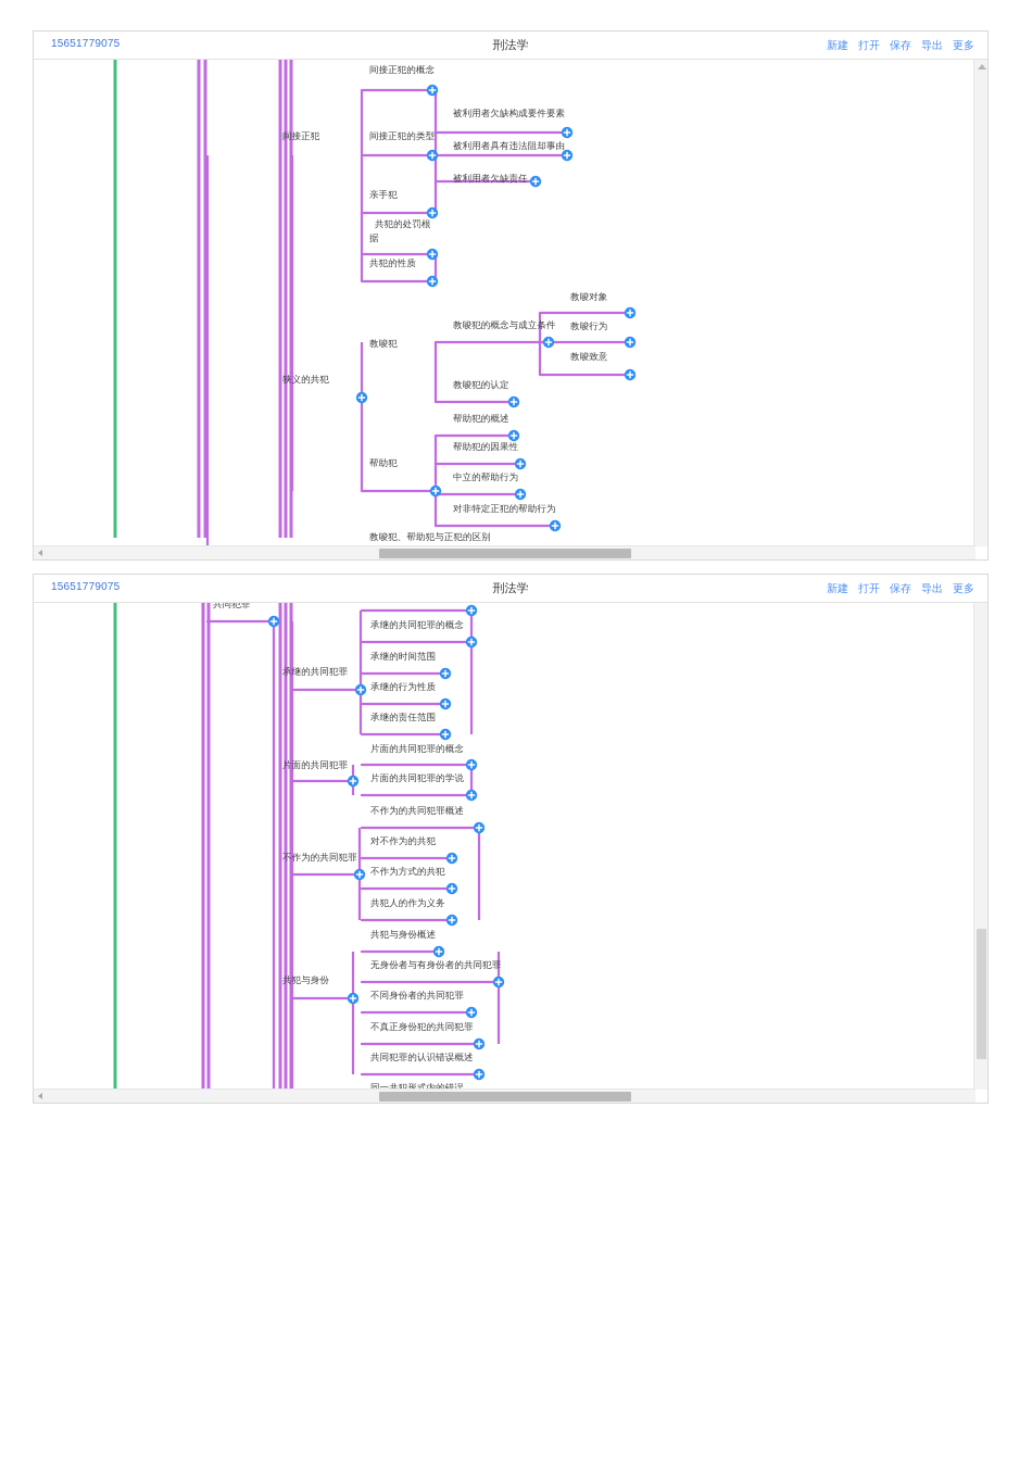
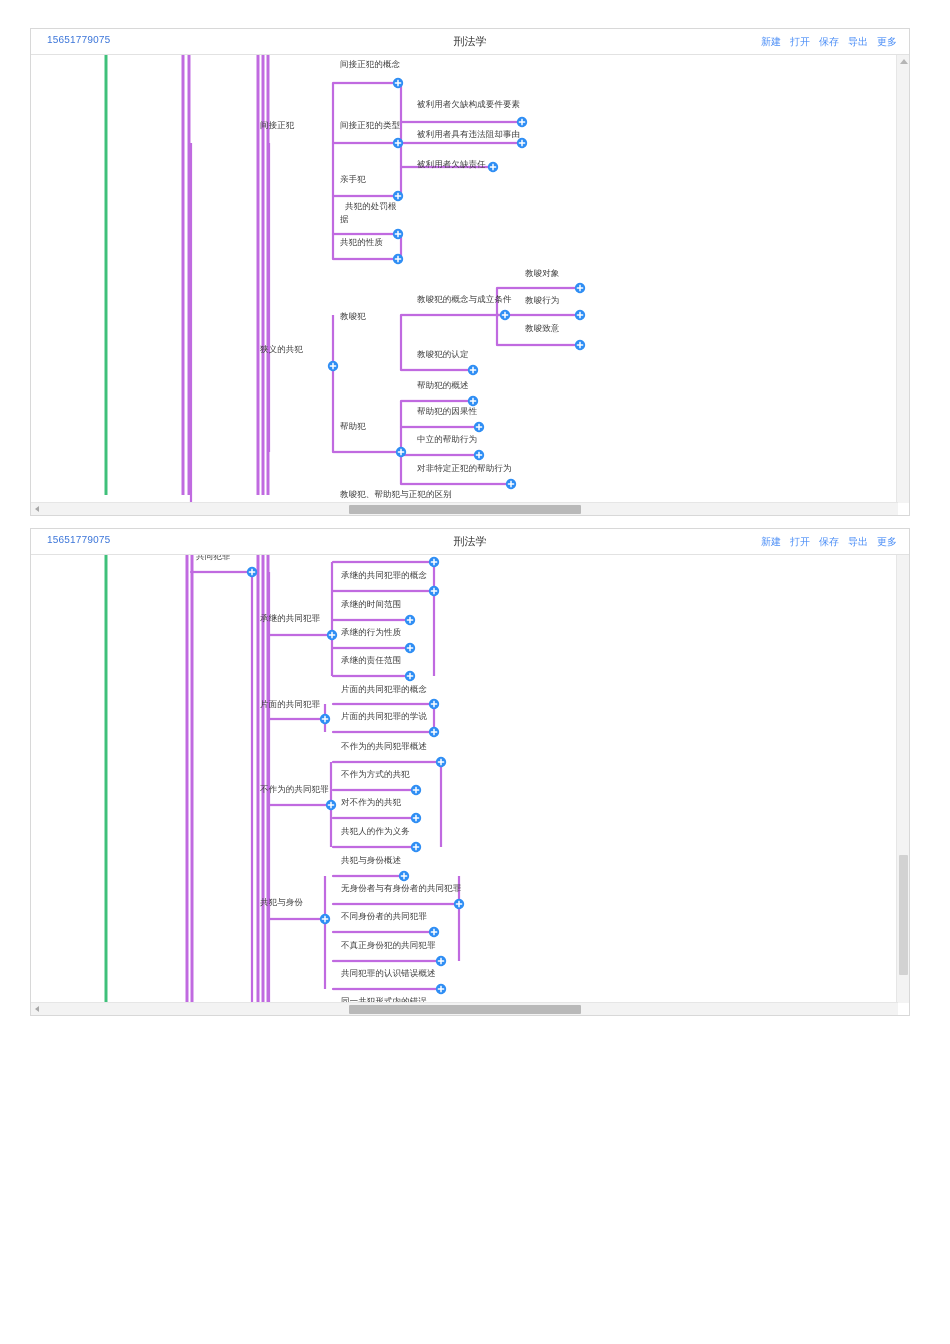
  15651779075
  刑法学
  新建
  打开
  保存
  导出
  更多
  间接正犯
  间接正犯的概念
  间接正犯的类型
  被利用者欠缺构成要件要素
  被利用者具有违法阻却事由
  被利用者欠缺责任
  亲手犯
  共犯的处罚根
  据
  共犯的性质
  狭义的共犯
  教唆犯
  教唆犯的概念与成立条件
  教唆对象
  教唆行为
  教唆致意
  教唆犯的认定
  帮助犯的概述
  帮助犯的因果性
  中立的帮助行为
  对非特定正犯的帮助行为
  帮助犯
  教唆犯、帮助犯与正犯的区别
  15651779075
  刑法学
  新建
  打开
  保存
  导出
  更多
  共同犯罪
  承继的共同犯罪的概念
  承继的时间范围
  承继的共同犯罪
  承继的行为性质
  承继的责任范围
  片面的共同犯罪的概念
  片面的共同犯罪
  片面的共同犯罪的学说
  不作为的共同犯罪概述
- 对不作为的共犯
+ 不作为方式的共犯
  不作为的共同犯罪
- 不作为方式的共犯
+ 对不作为的共犯
  共犯人的作为义务
  共犯与身份概述
  无身份者与有身份者的共同犯罪
  共犯与身份
  不同身份者的共同犯罪
  不真正身份犯的共同犯罪
  共同犯罪的认识错误概述
  同一共犯形式内的错误
